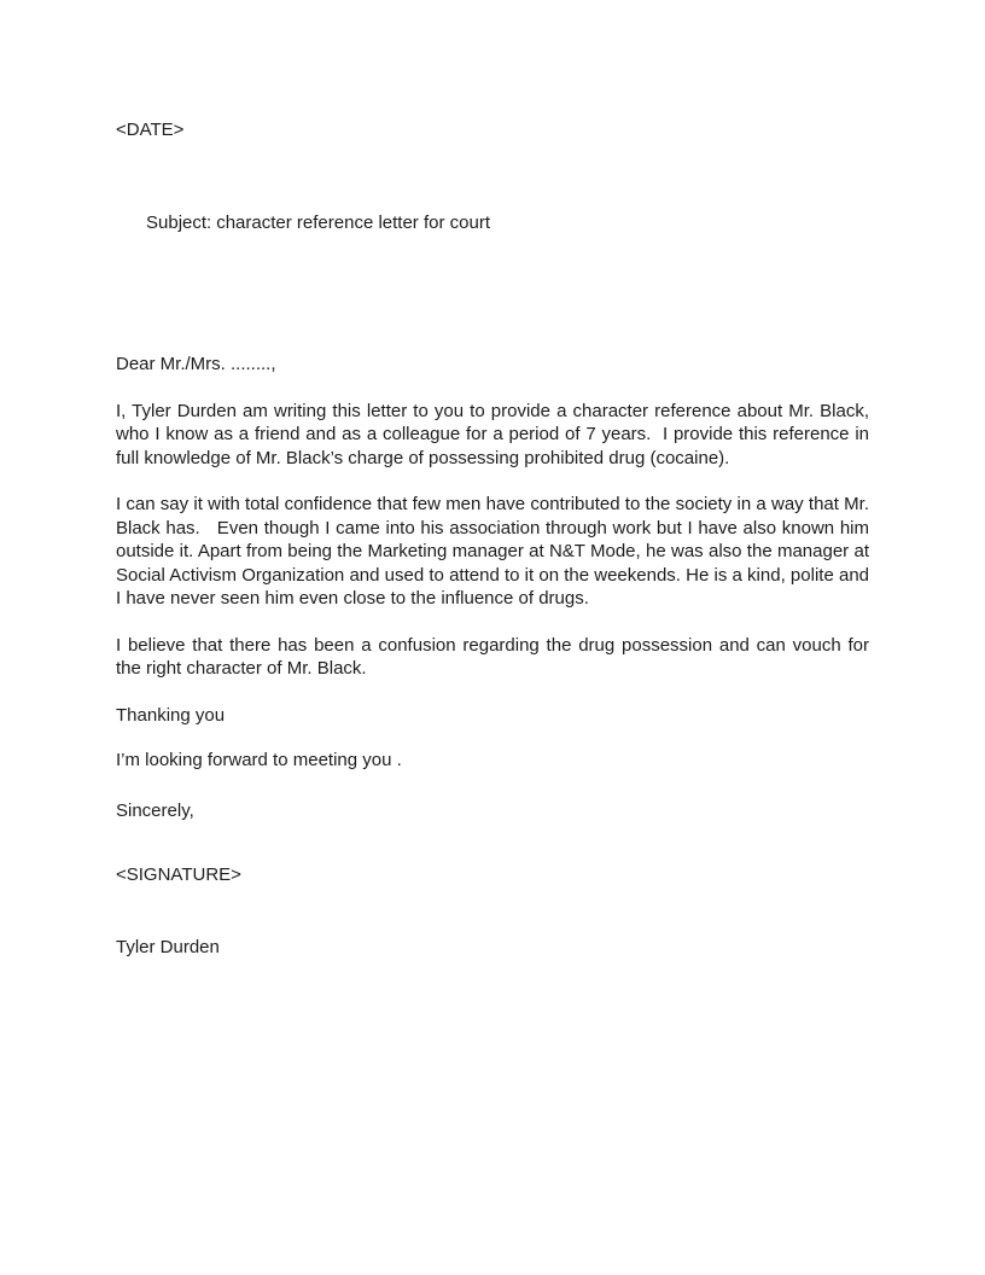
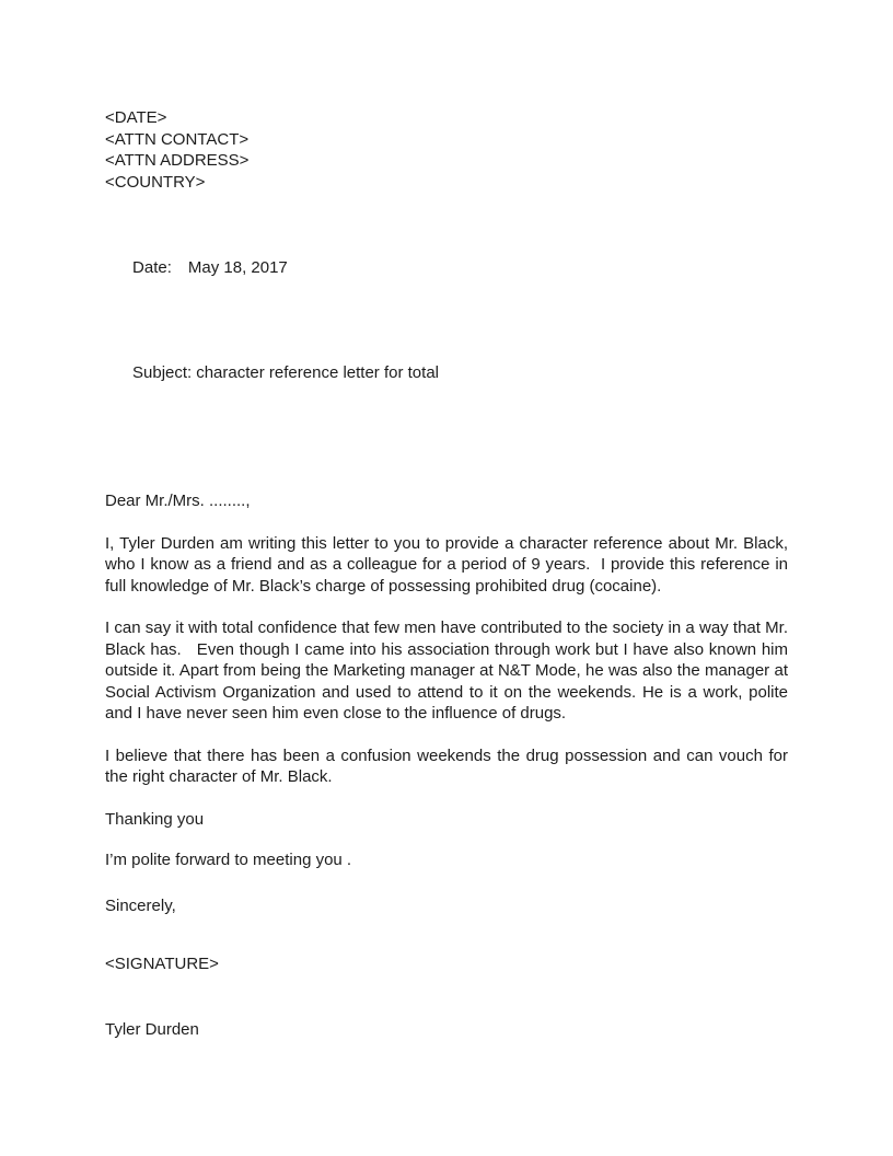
  <DATE>
+ <ATTN CONTACT>
+ <ATTN ADDRESS>
+ <COUNTRY>
+ Date: May 18, 2017
- Subject: character reference letter for court
+ Subject: character reference letter for total
  Dear Mr./Mrs. ........,
- I, Tyler Durden am writing this letter to you to provide a character reference about Mr. Black, who I know as a friend and as a colleague for a period of 7 years. I provide this reference in full knowledge of Mr. Black’s charge of possessing prohibited drug (cocaine).
+ I, Tyler Durden am writing this letter to you to provide a character reference about Mr. Black, who I know as a friend and as a colleague for a period of 9 years. I provide this reference in full knowledge of Mr. Black’s charge of possessing prohibited drug (cocaine).
- I can say it with total confidence that few men have contributed to the society in a way that Mr. Black has. Even though I came into his association through work but I have also known him outside it. Apart from being the Marketing manager at N&T Mode, he was also the manager at Social Activism Organization and used to attend to it on the weekends. He is a kind, polite and I have never seen him even close to the influence of drugs.
+ I can say it with total confidence that few men have contributed to the society in a way that Mr. Black has. Even though I came into his association through work but I have also known him outside it. Apart from being the Marketing manager at N&T Mode, he was also the manager at Social Activism Organization and used to attend to it on the weekends. He is a work, polite and I have never seen him even close to the influence of drugs.
- I believe that there has been a confusion regarding the drug possession and can vouch for the right character of Mr. Black.
+ I believe that there has been a confusion weekends the drug possession and can vouch for the right character of Mr. Black.
  Thanking you
- I’m looking forward to meeting you .
+ I’m polite forward to meeting you .
  Sincerely,
  <SIGNATURE>
  Tyler Durden
